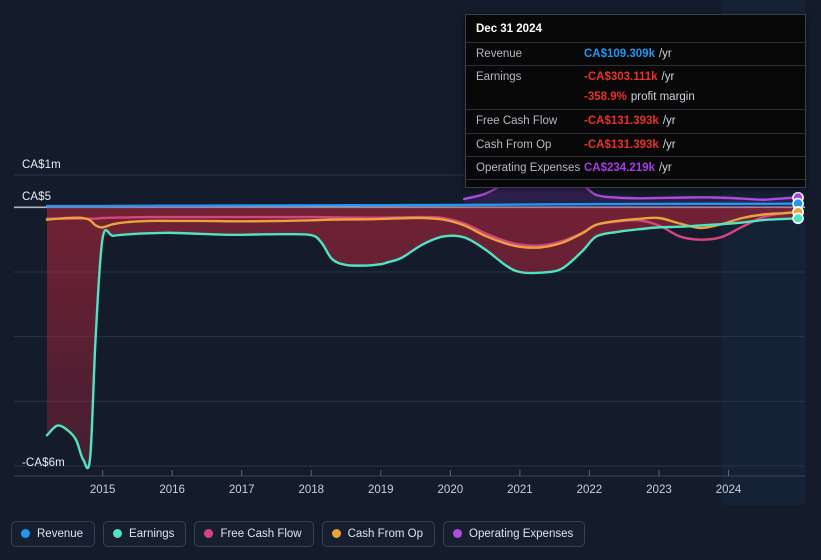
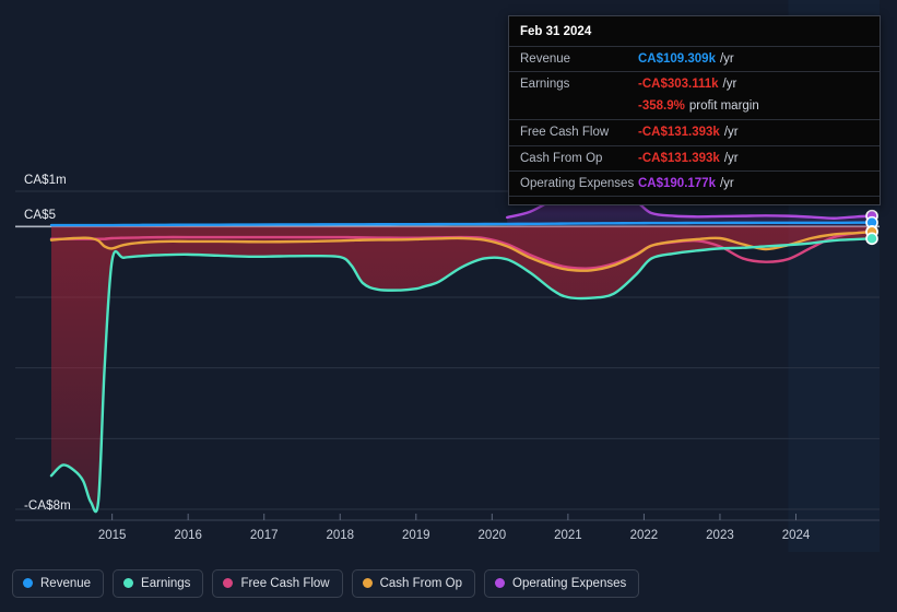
  CA$1m
  CA$5
- -CA$6m
+ -CA$8m
  2015
  2016
  2017
  2018
  2019
  2020
  2021
  2022
  2023
  2024
- Dec 31 2024
+ Feb 31 2024
  Revenue
  CA$109.309k /yr
  Earnings
  -CA$303.111k /yr
  -358.9% profit margin
  Free Cash Flow
  -CA$131.393k /yr
  Cash From Op
  -CA$131.393k /yr
  Operating Expenses
- CA$234.219k /yr
+ CA$190.177k /yr
  Revenue
  Earnings
  Free Cash Flow
  Cash From Op
  Operating Expenses
